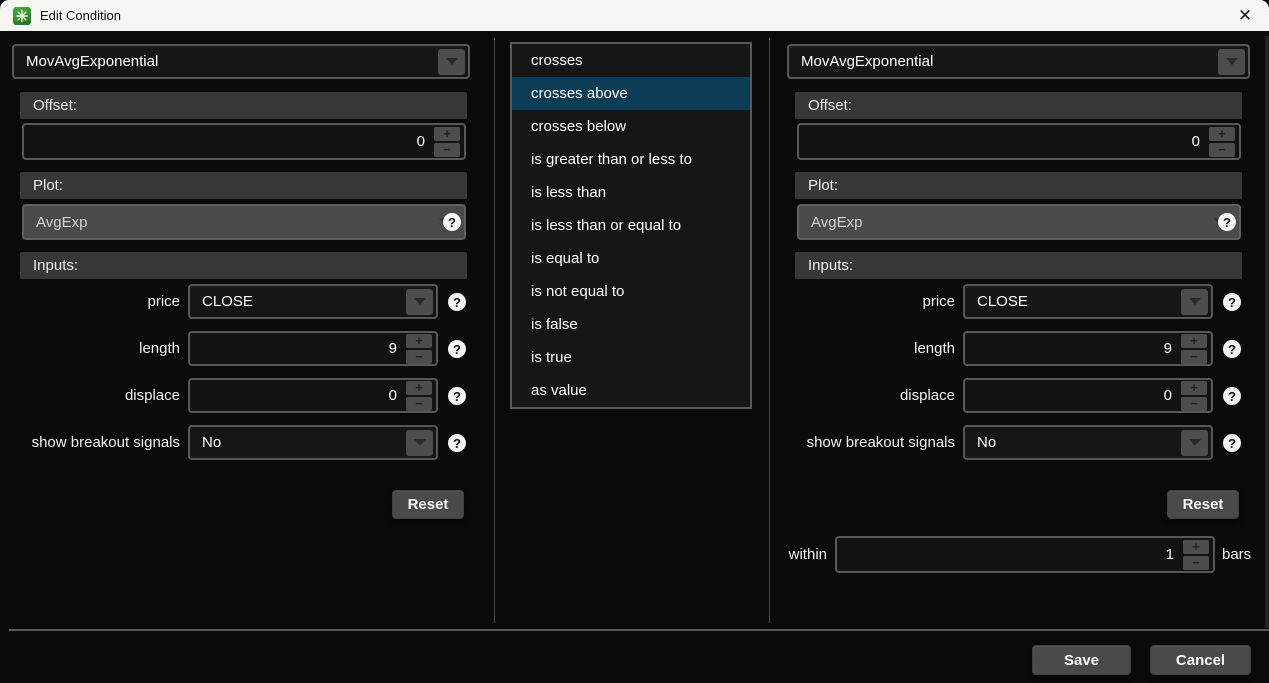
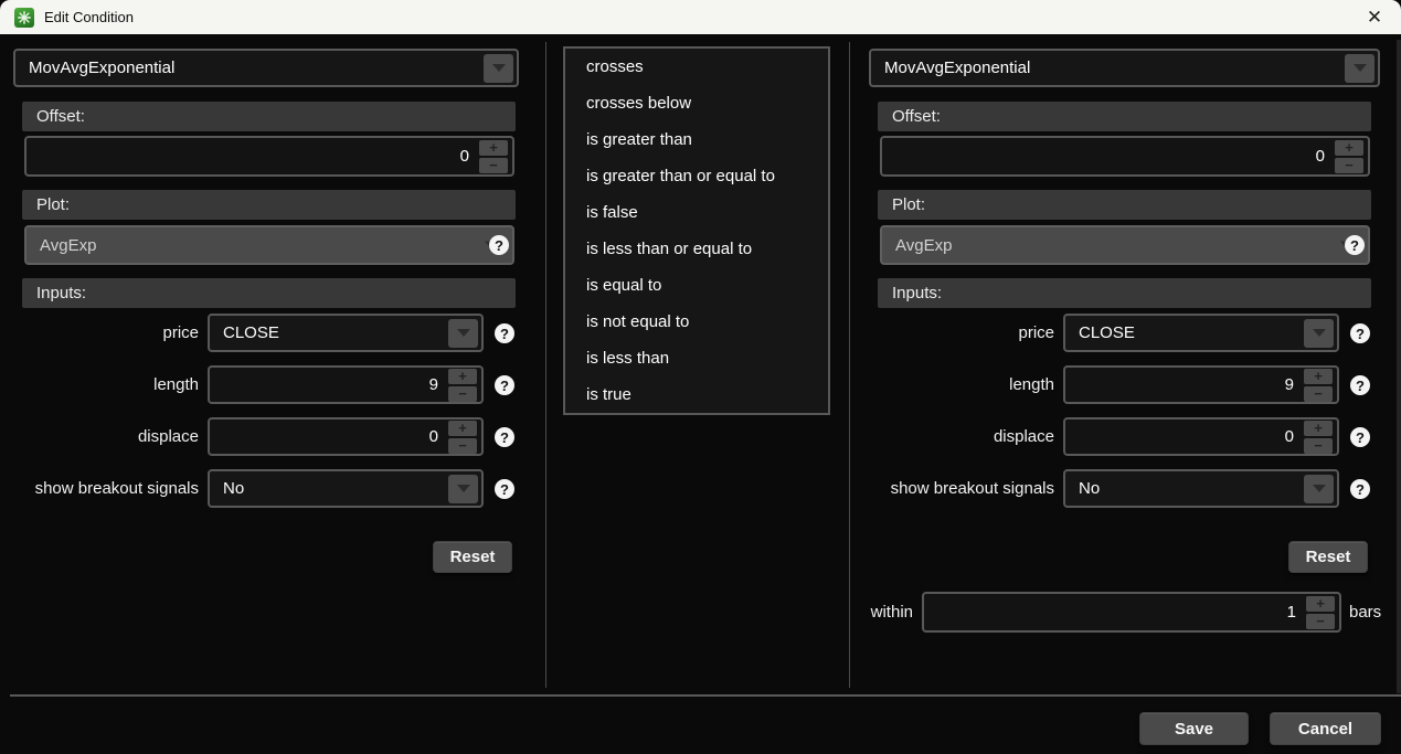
  Edit Condition
  ✕
  MovAvgExponential
  Offset:
  0
  +
  −
  Plot:
  AvgExp
  ?
  Inputs:
  price
  CLOSE
  ?
  length
  9
  +
  −
  ?
  displace
  0
  +
  −
  ?
  show breakout signals
  No
  ?
  Reset
  crosses
- crosses above
  crosses below
+ is greater than
- is greater than or less to
+ is greater than or equal to
- is less than
+ is false
  is less than or equal to
  is equal to
  is not equal to
- is false
+ is less than
  is true
- as value
  MovAvgExponential
  Offset:
  0
  +
  −
  Plot:
  AvgExp
  ?
  Inputs:
  price
  CLOSE
  ?
  length
  9
  +
  −
  ?
  displace
  0
  +
  −
  ?
  show breakout signals
  No
  ?
  Reset
  within
  1
  +
  −
  bars
  Save
  Cancel
